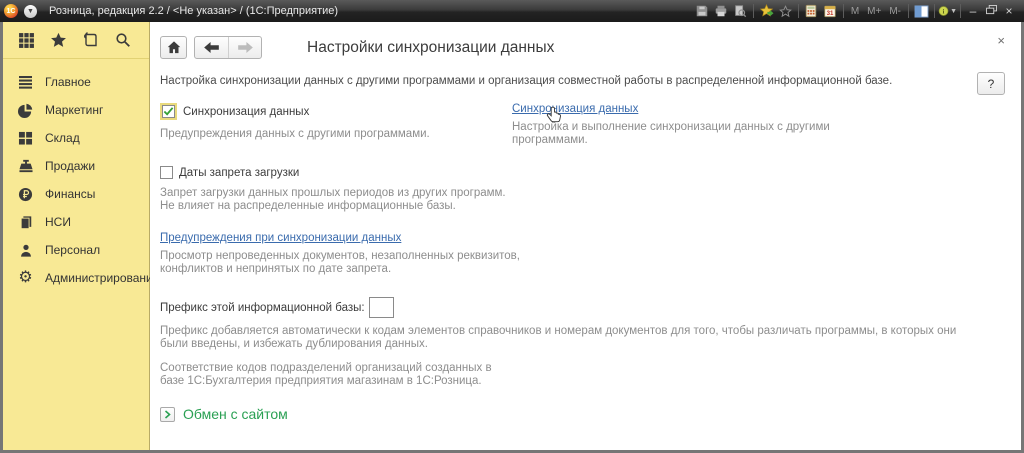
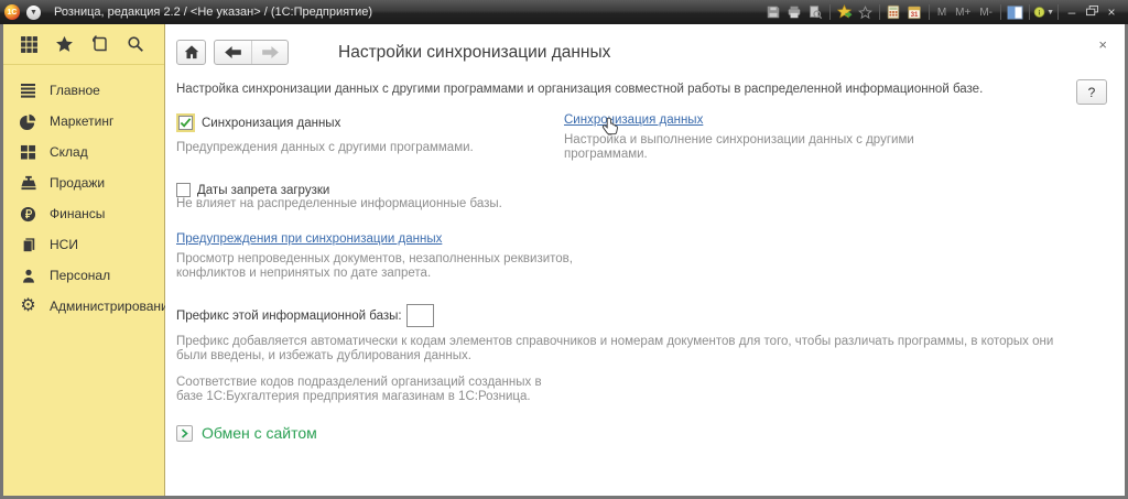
  Розница, редакция 2.2 / <Не указан> / (1С:Предприятие)
  M
  M+
  M-
  –
  ×
  Главное
  Маркетинг
  Склад
  Продажи
  Финансы
  НСИ
  Персонал
  ⚙
  Администрирован
  Настройки синхронизации данных
  ×
  ?
  Настройка синхронизации данных с другими программами и организация совместной работы в распределенной информационной базе.
  Синхронизация данных
  Предупреждения данных с другими программами.
  Синхроизация данных
  Настройка и выполнение синхронизации данных с другими программами.
  Даты запрета загрузки
- Запрет загрузки данных прошлых периодов из других программ.
  Не влияет на распределенные информационные базы.
  Предупреждения при синхронизации данных
  Просмотр непроведенных документов, незаполненных реквизитов,
  конфликтов и непринятых по дате запрета.
  Префикс этой информационной базы:
  Префикс добавляется автоматически к кодам элементов справочников и номерам документов для того, чтобы различать программы, в которых они были введены, и избежать дублирования данных.
  Соответствие кодов подразделений организаций созданных в
  базе 1С:Бухгалтерия предприятия магазинам в 1С:Розница.
  Обмен с сайтом
